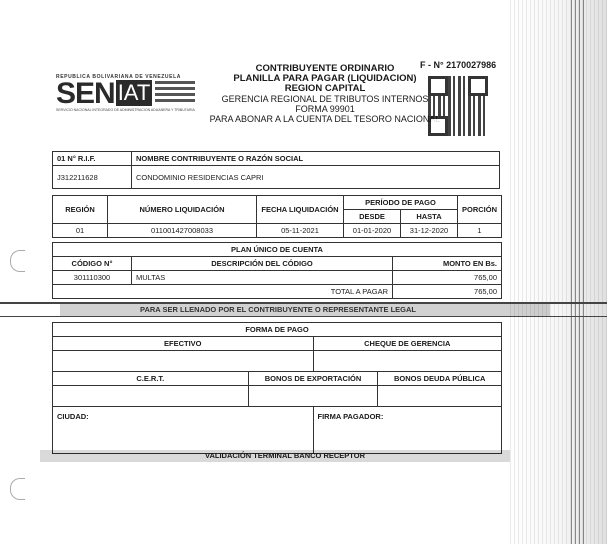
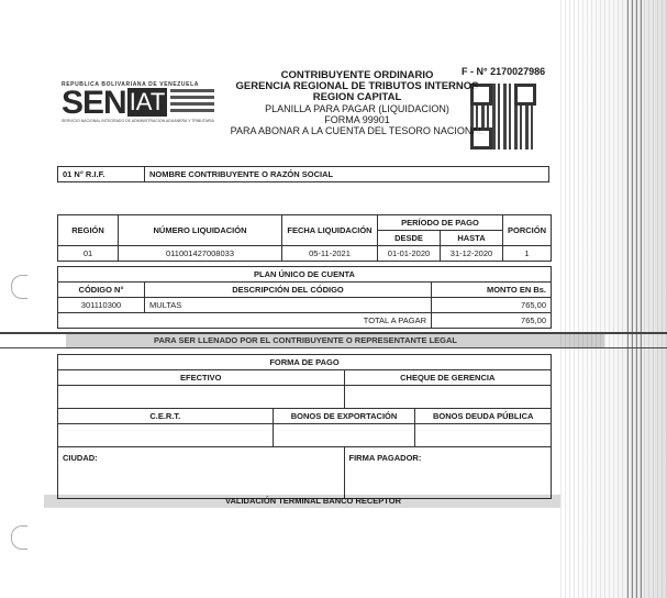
  SENIAT
  CONTRIBUYENTE ORDINARIO
- PLANILLA PARA PAGAR (LIQUIDACION)
+ GERENCIA REGIONAL DE TRIBUTOS INTERNOS
  REGION CAPITAL
- GERENCIA REGIONAL DE TRIBUTOS INTERNOS
+ PLANILLA PARA PAGAR (LIQUIDACION)
  FORMA 99901
  PARA ABONAR A LA CUENTA DEL TESORO NACIONAL
  F - N° 2170027986
  01 N° R.I.F.	NOMBRE CONTRIBUYENTE O RAZÓN SOCIAL
- J312211628	CONDOMINIO RESIDENCIAS CAPRI
  REGIÓN	NÚMERO LIQUIDACIÓN	FECHA LIQUIDACIÓN	PERÍODO DE PAGO	PORCIÓN
  DESDE	HASTA
  01	011001427008033	05-11-2021	01-01-2020	31-12-2020	1
  PLAN ÚNICO DE CUENTA
  CÓDIGO N°	DESCRIPCIÓN DEL CÓDIGO	MONTO EN Bs.
  301110300	MULTAS	765,00
  TOTAL A PAGAR	765,00
  PARA SER LLENADO POR EL CONTRIBUYENTE O REPRESENTANTE LEGAL
  FORMA DE PAGO
  EFECTIVO	CHEQUE DE GERENCIA
  C.E.R.T.	BONOS DE EXPORTACIÓN	BONOS DEUDA PÚBLICA
  CIUDAD:	FIRMA PAGADOR:
  VALIDACIÓN TERMINAL BANCO RECEPTOR
